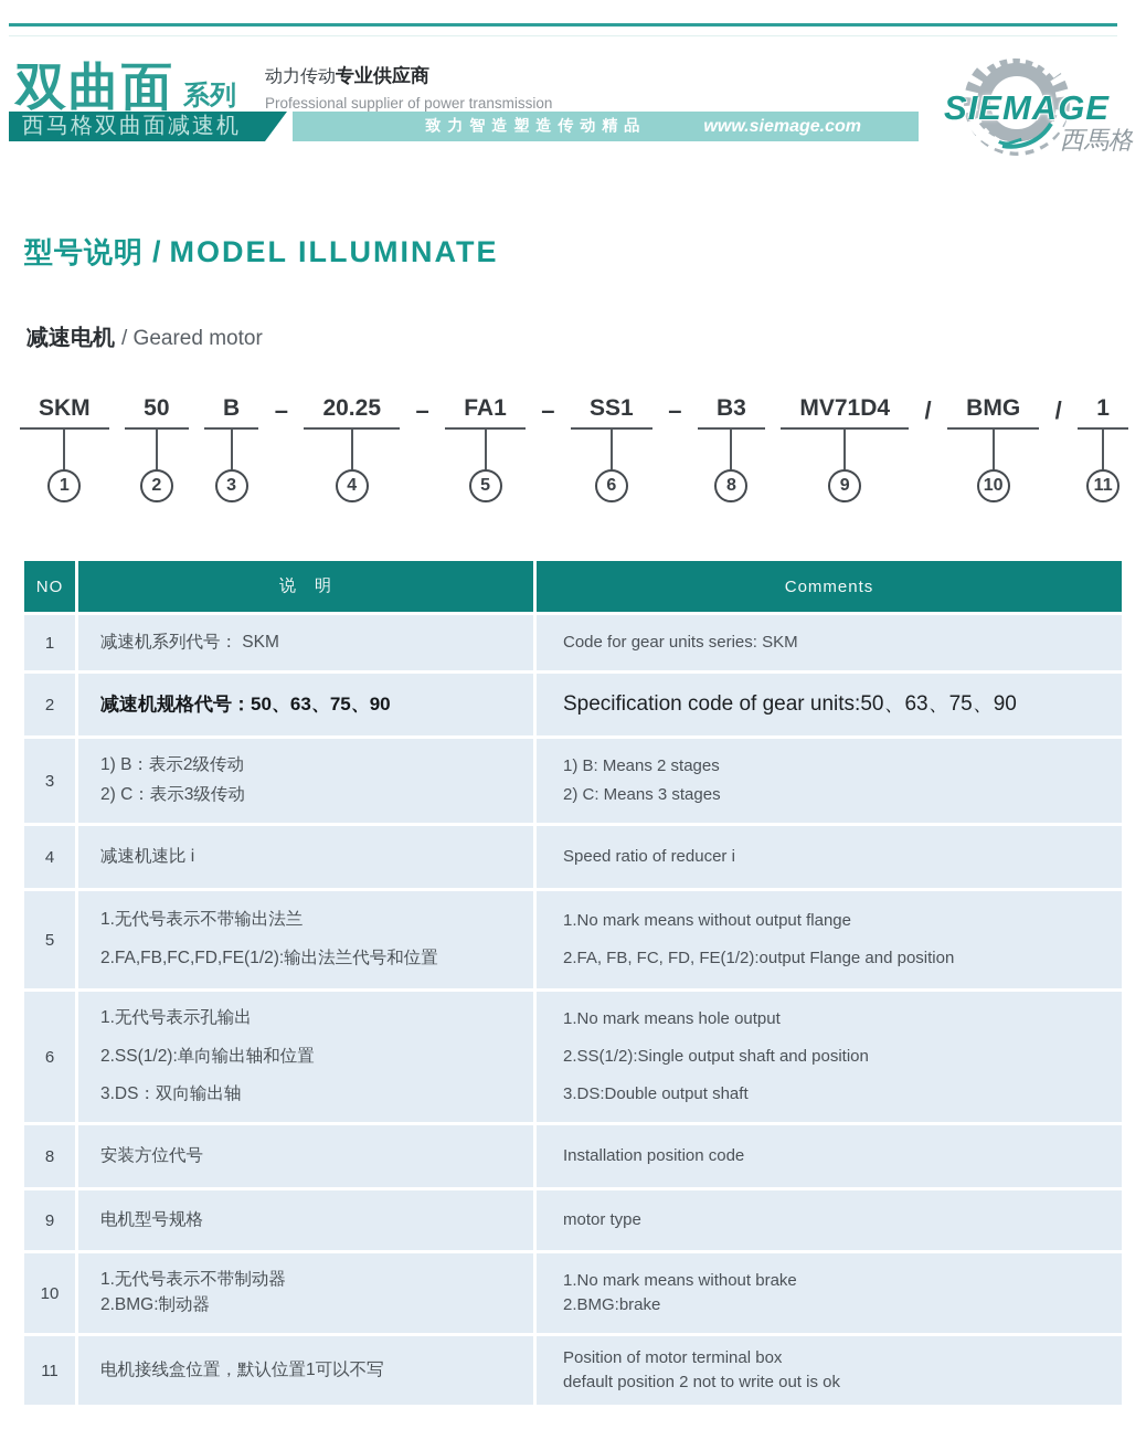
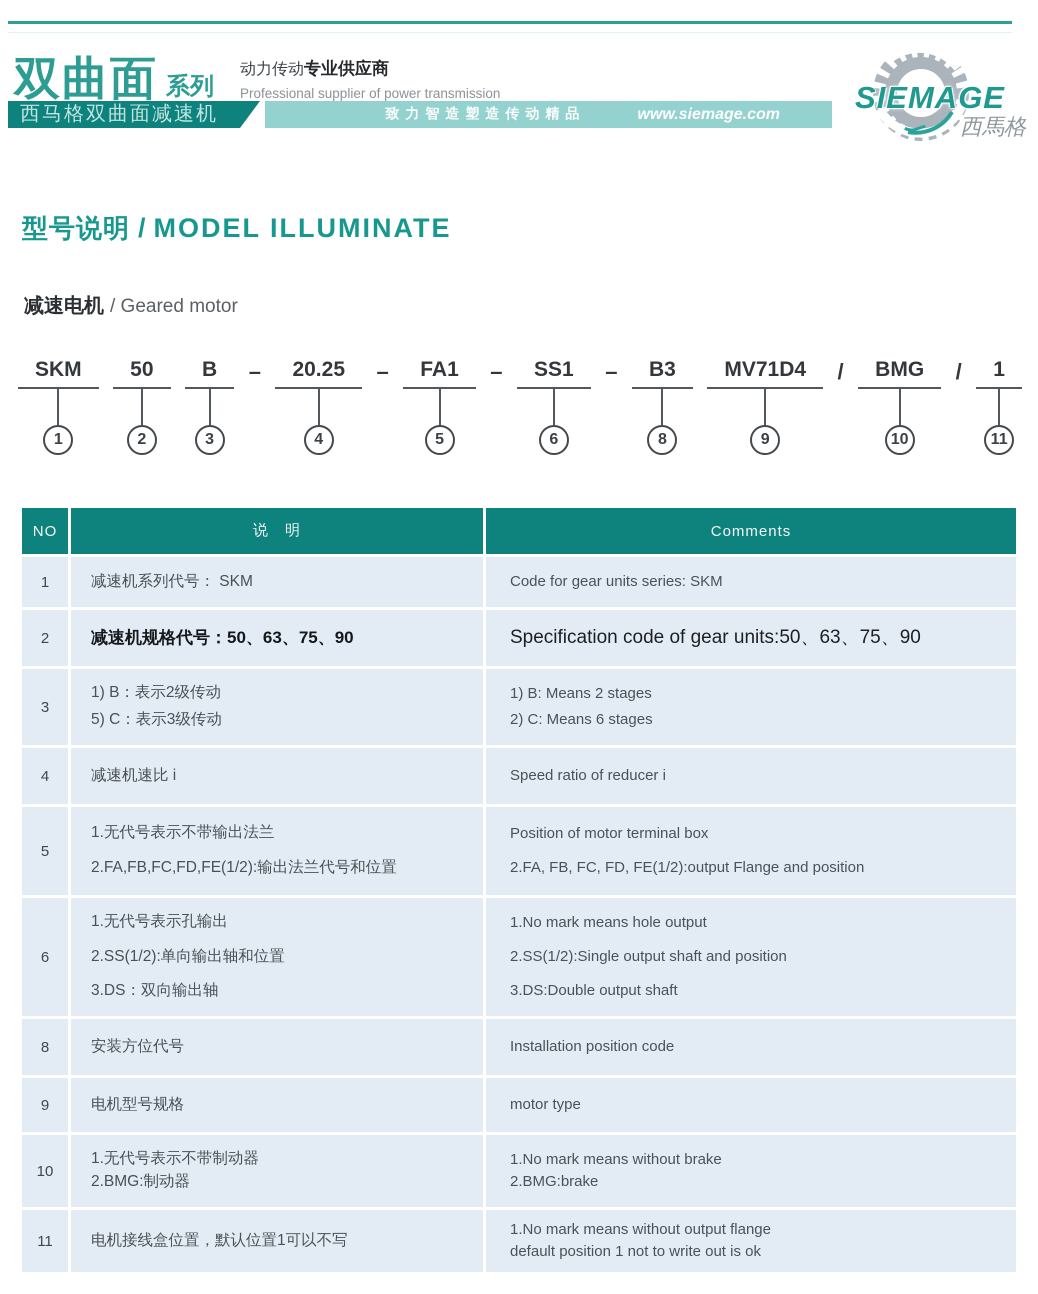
  双曲面 系列
  动力传动专业供应商
  Professional supplier of power transmission
  西马格双曲面减速机
  致力智造塑造传动精品
  www.siemage.com
  SIEMAGE
  西馬格
  型号说明 / MODEL ILLUMINATE
  减速电机 / Geared motor
  SKM
  1
  50
  2
  B
  3
  –
  20.25
  4
  –
  FA1
  5
  –
  SS1
  6
  –
  B3
  8
  MV71D4
  9
  /
  BMG
  10
  /
  1
  11
  NO
  说 明
  Comments
  1
  减速机系列代号： SKM
  Code for gear units series: SKM
  2
  减速机规格代号：50、63、75、90
  Specification code of gear units:50、63、75、90
  3
  1) B：表示2级传动
- 2) C：表示3级传动
+ 5) C：表示3级传动
  1) B: Means 2 stages
- 2) C: Means 3 stages
+ 2) C: Means 6 stages
  4
  减速机速比 i
  Speed ratio of reducer i
  5
  1.无代号表示不带输出法兰
  2.FA,FB,FC,FD,FE(1/2):输出法兰代号和位置
- 1.No mark means without output flange
+ Position of motor terminal box
  2.FA, FB, FC, FD, FE(1/2):output Flange and position
  6
  1.无代号表示孔输出
  2.SS(1/2):单向输出轴和位置
  3.DS：双向输出轴
  1.No mark means hole output
  2.SS(1/2):Single output shaft and position
  3.DS:Double output shaft
  8
  安装方位代号
  Installation position code
  9
  电机型号规格
  motor type
  10
  1.无代号表示不带制动器
  2.BMG:制动器
  1.No mark means without brake
  2.BMG:brake
  11
  电机接线盒位置，默认位置1可以不写
- Position of motor terminal box
+ 1.No mark means without output flange
- default position 2 not to write out is ok
+ default position 1 not to write out is ok
